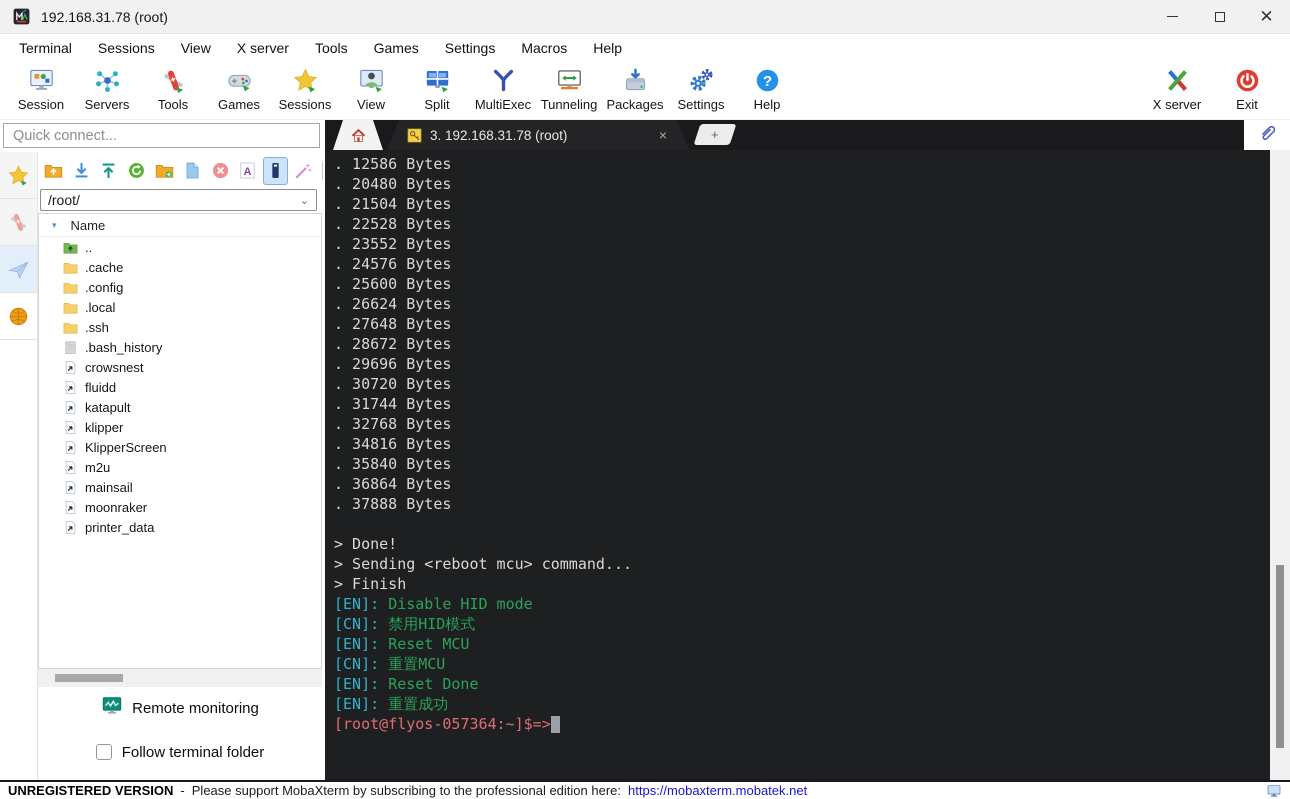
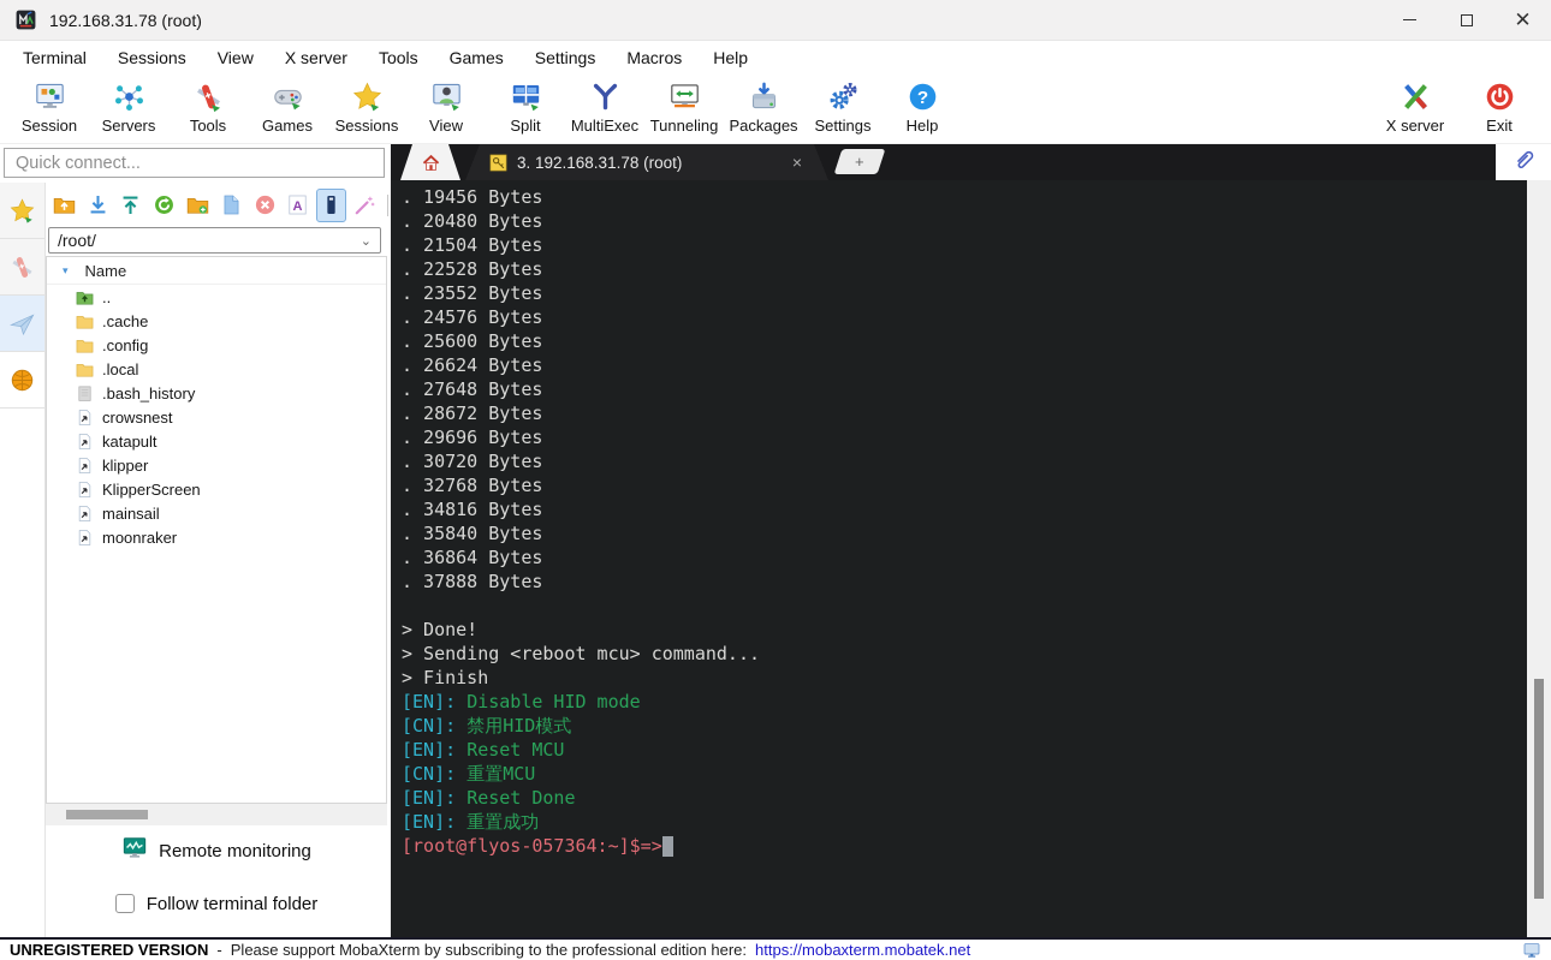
  192.168.31.78 (root)
  ✕
  Terminal
  Sessions
  View
  X server
  Tools
  Games
  Settings
  Macros
  Help
  Session
  Servers
  Tools
  Games
  Sessions
  View
  Split
  MultiExec
  Tunneling
  Packages
  Settings
  ?
  Help
  X server
  Exit
  Quick connect...
  A
  /root/
  ⌄
  ▾
  Name
  ..
  .cache
  .config
  .local
- .ssh
  .bash_history
  crowsnest
- fluidd
  katapult
  klipper
  KlipperScreen
- m2u
  mainsail
  moonraker
- printer_data
  Remote monitoring
  Follow terminal folder
  3. 192.168.31.78 (root)
  ×
- . 12586 Bytes
+ . 19456 Bytes
  . 20480 Bytes
  . 21504 Bytes
  . 22528 Bytes
  . 23552 Bytes
  . 24576 Bytes
  . 25600 Bytes
  . 26624 Bytes
  . 27648 Bytes
  . 28672 Bytes
  . 29696 Bytes
  . 30720 Bytes
- . 31744 Bytes
  . 32768 Bytes
  . 34816 Bytes
  . 35840 Bytes
  . 36864 Bytes
  . 37888 Bytes
  > Done!
  > Sending <reboot mcu> command...
  > Finish
  [EN]: Disable HID mode
  [CN]: 禁用HID模式
  [EN]: Reset MCU
  [CN]: 重置MCU
  [EN]: Reset Done
  [EN]: 重置成功
  [root@flyos-057364:~]$=>
  UNREGISTERED VERSION
  -
  Please support MobaXterm by subscribing to the professional edition here:
  https://mobaxterm.mobatek.net
